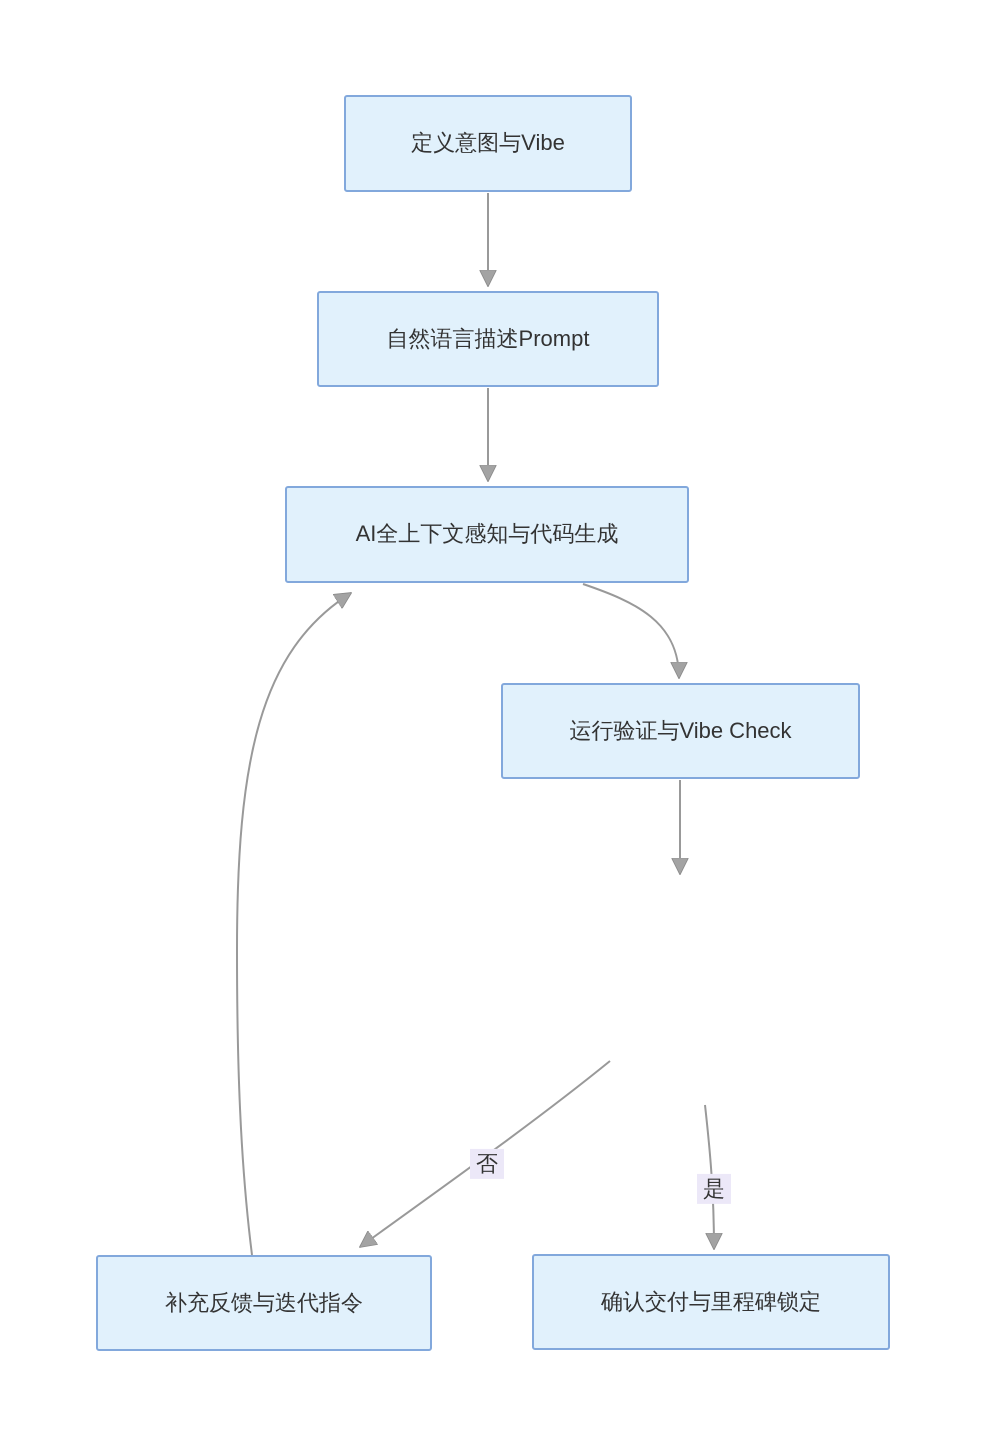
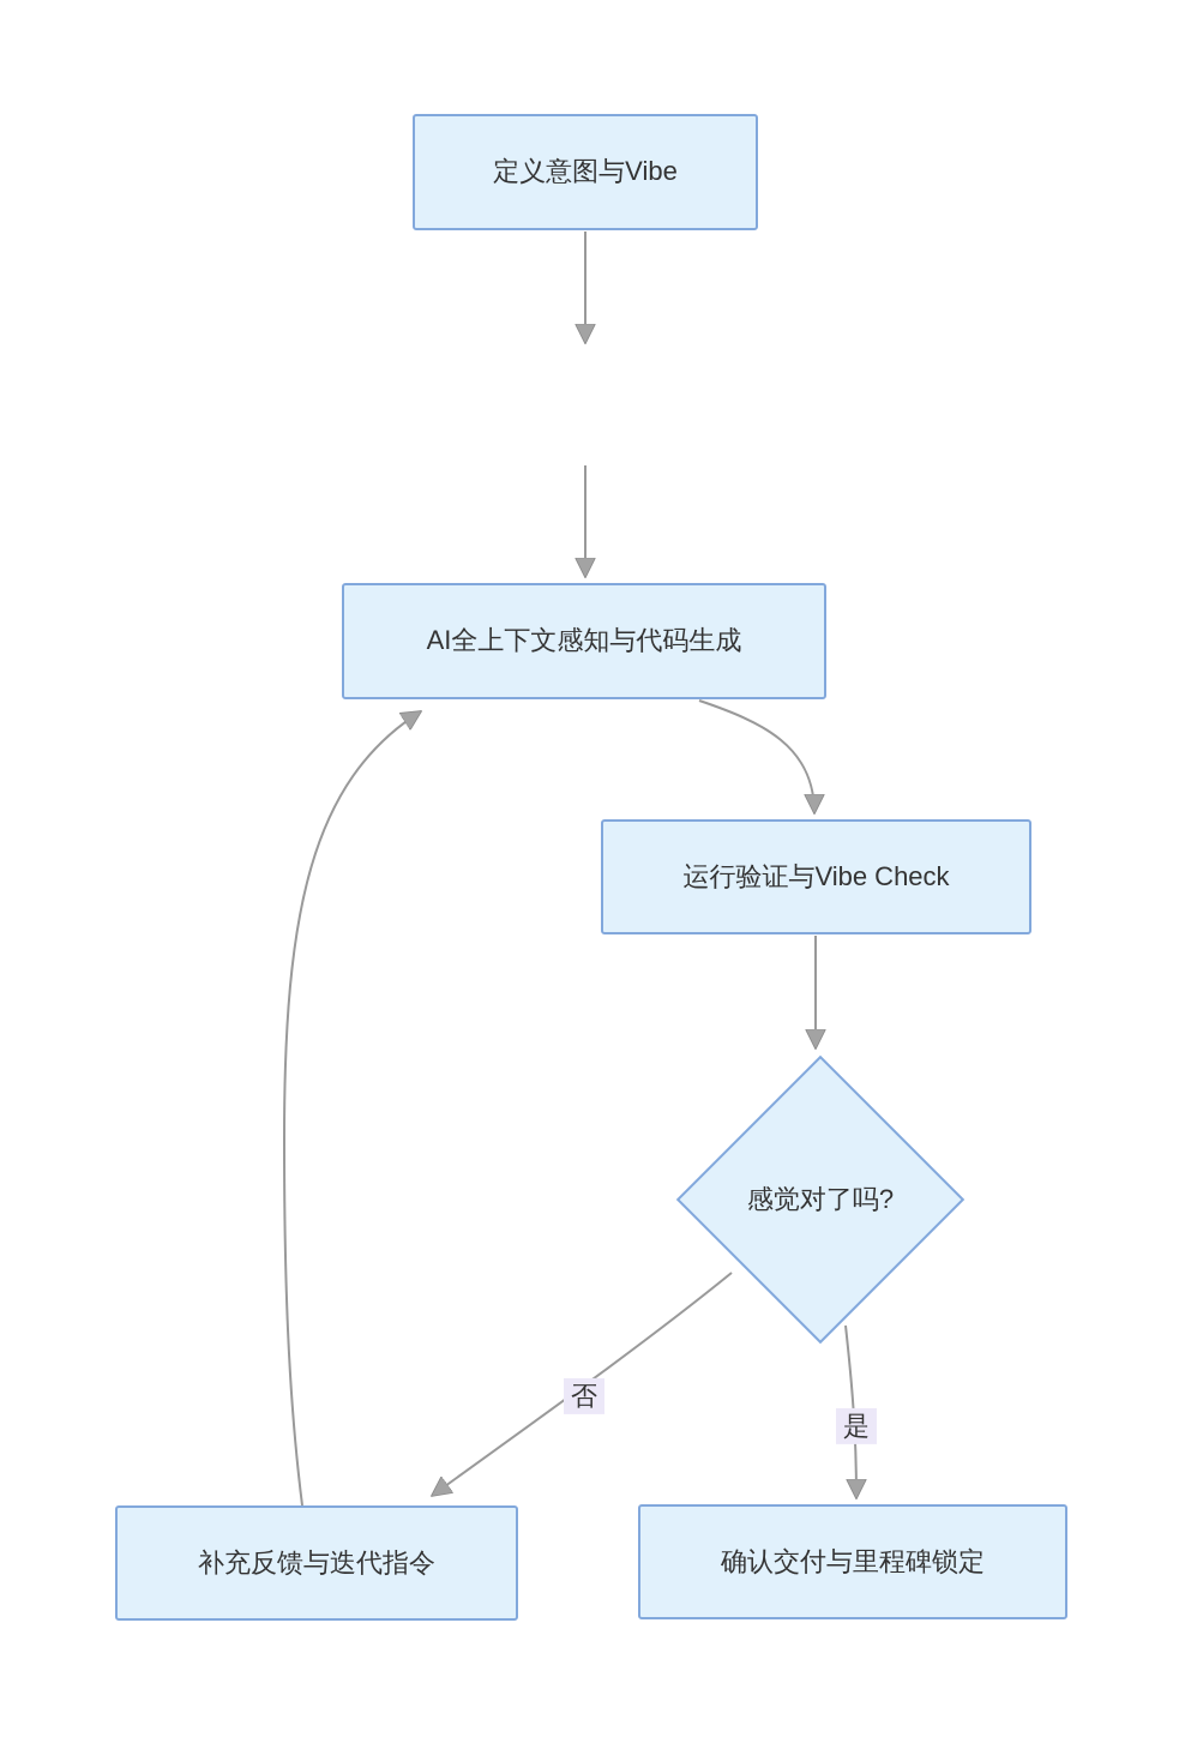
  定义意图与Vibe
- 自然语言描述Prompt
  AI全上下文感知与代码生成
  运行验证与Vibe Check
+ 感觉对了吗?
  补充反馈与迭代指令
  确认交付与里程碑锁定
  否
  是
